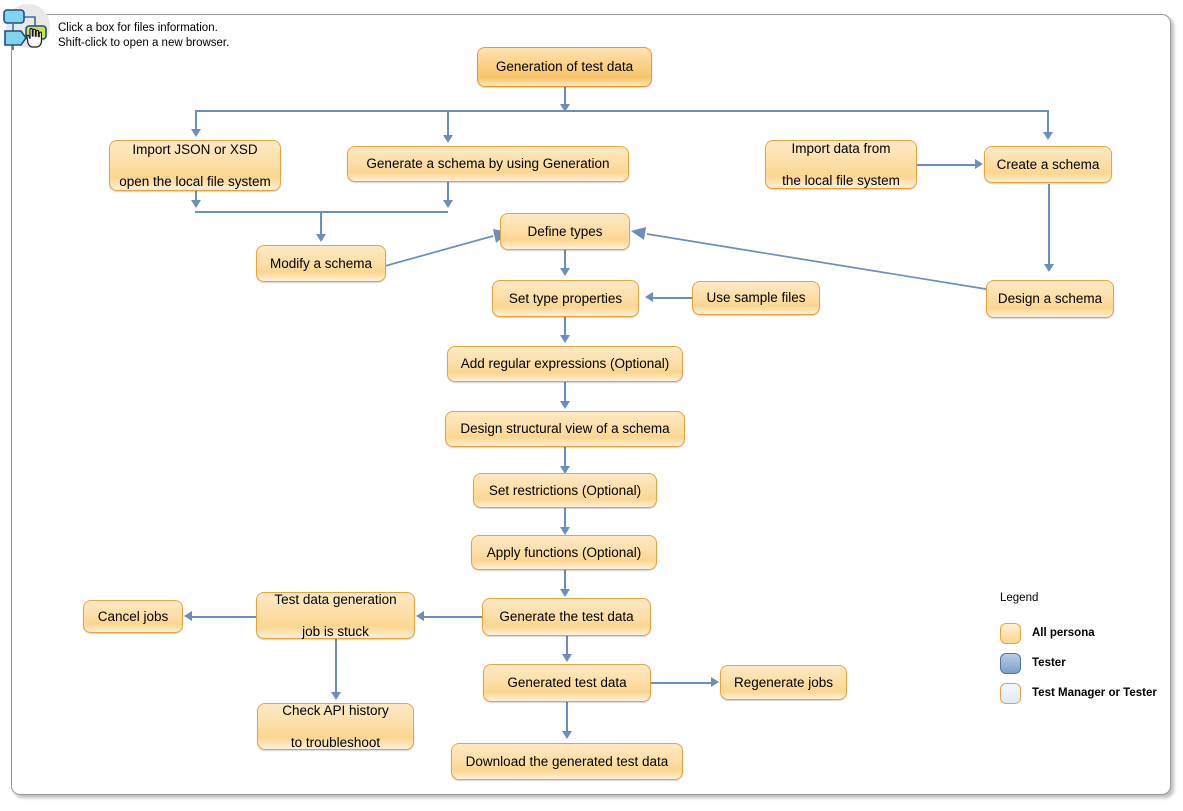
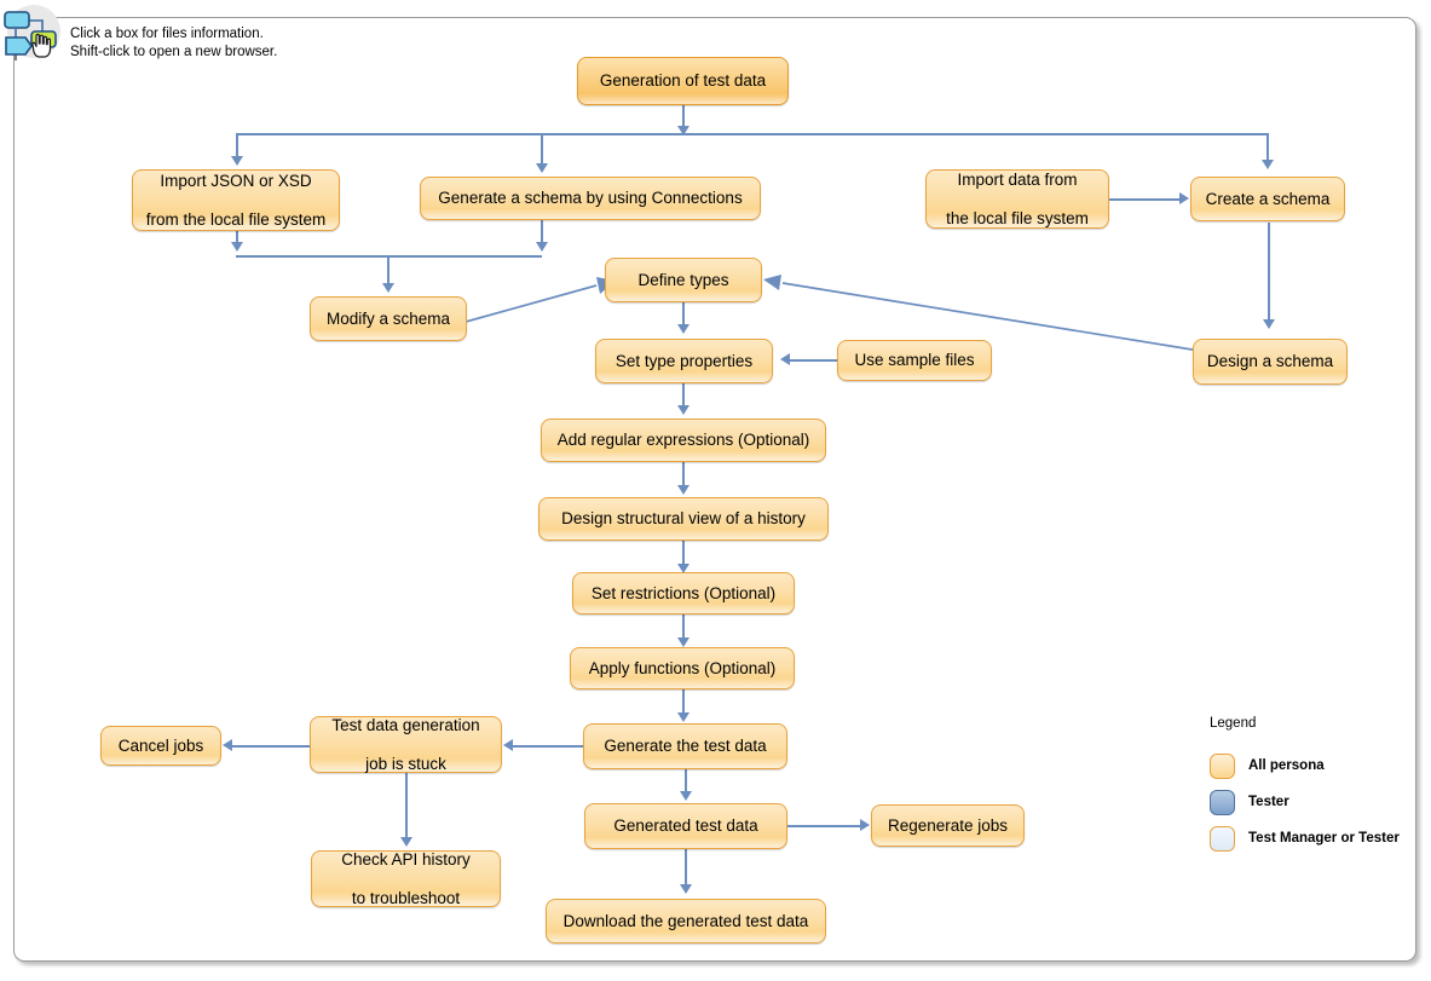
  Generation of test data
  Import JSON or XSD
- open the local file system
+ from the local file system
- Generate a schema by using Generation
+ Generate a schema by using Connections
  Import data from
  the local file system
  Create a schema
  Modify a schema
  Define types
  Design a schema
  Set type properties
  Use sample files
  Add regular expressions (Optional)
- Design structural view of a schema
+ Design structural view of a history
  Set restrictions (Optional)
  Apply functions (Optional)
  Generate the test data
  Test data generation
  job is stuck
  Cancel jobs
  Check API history
  to troubleshoot
  Generated test data
  Regenerate jobs
  Download the generated test data
  Legend
  All persona
  Tester
  Test Manager or Tester
  Click a box for files information.
  Shift-click to open a new browser.
